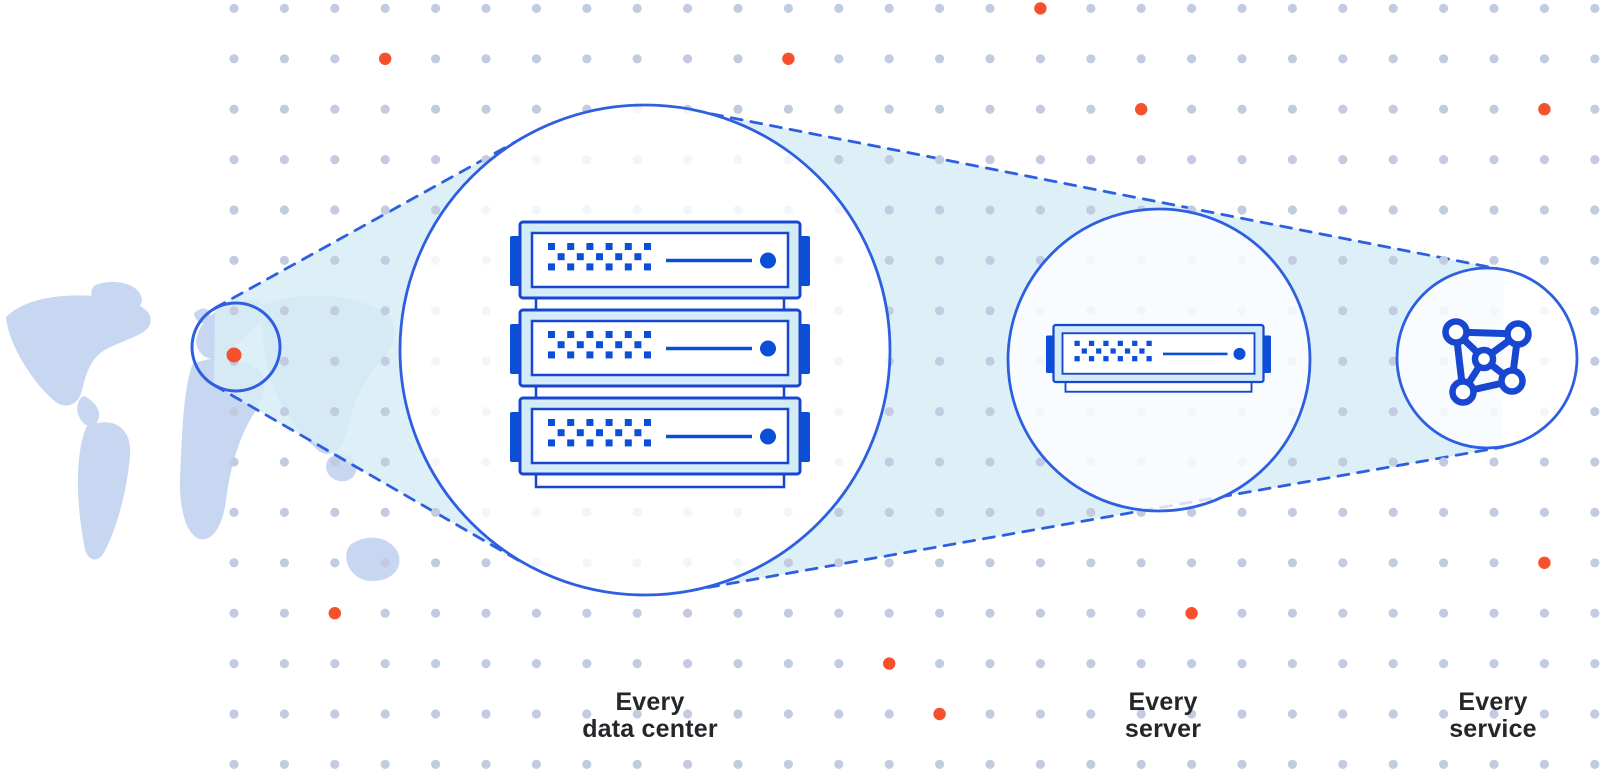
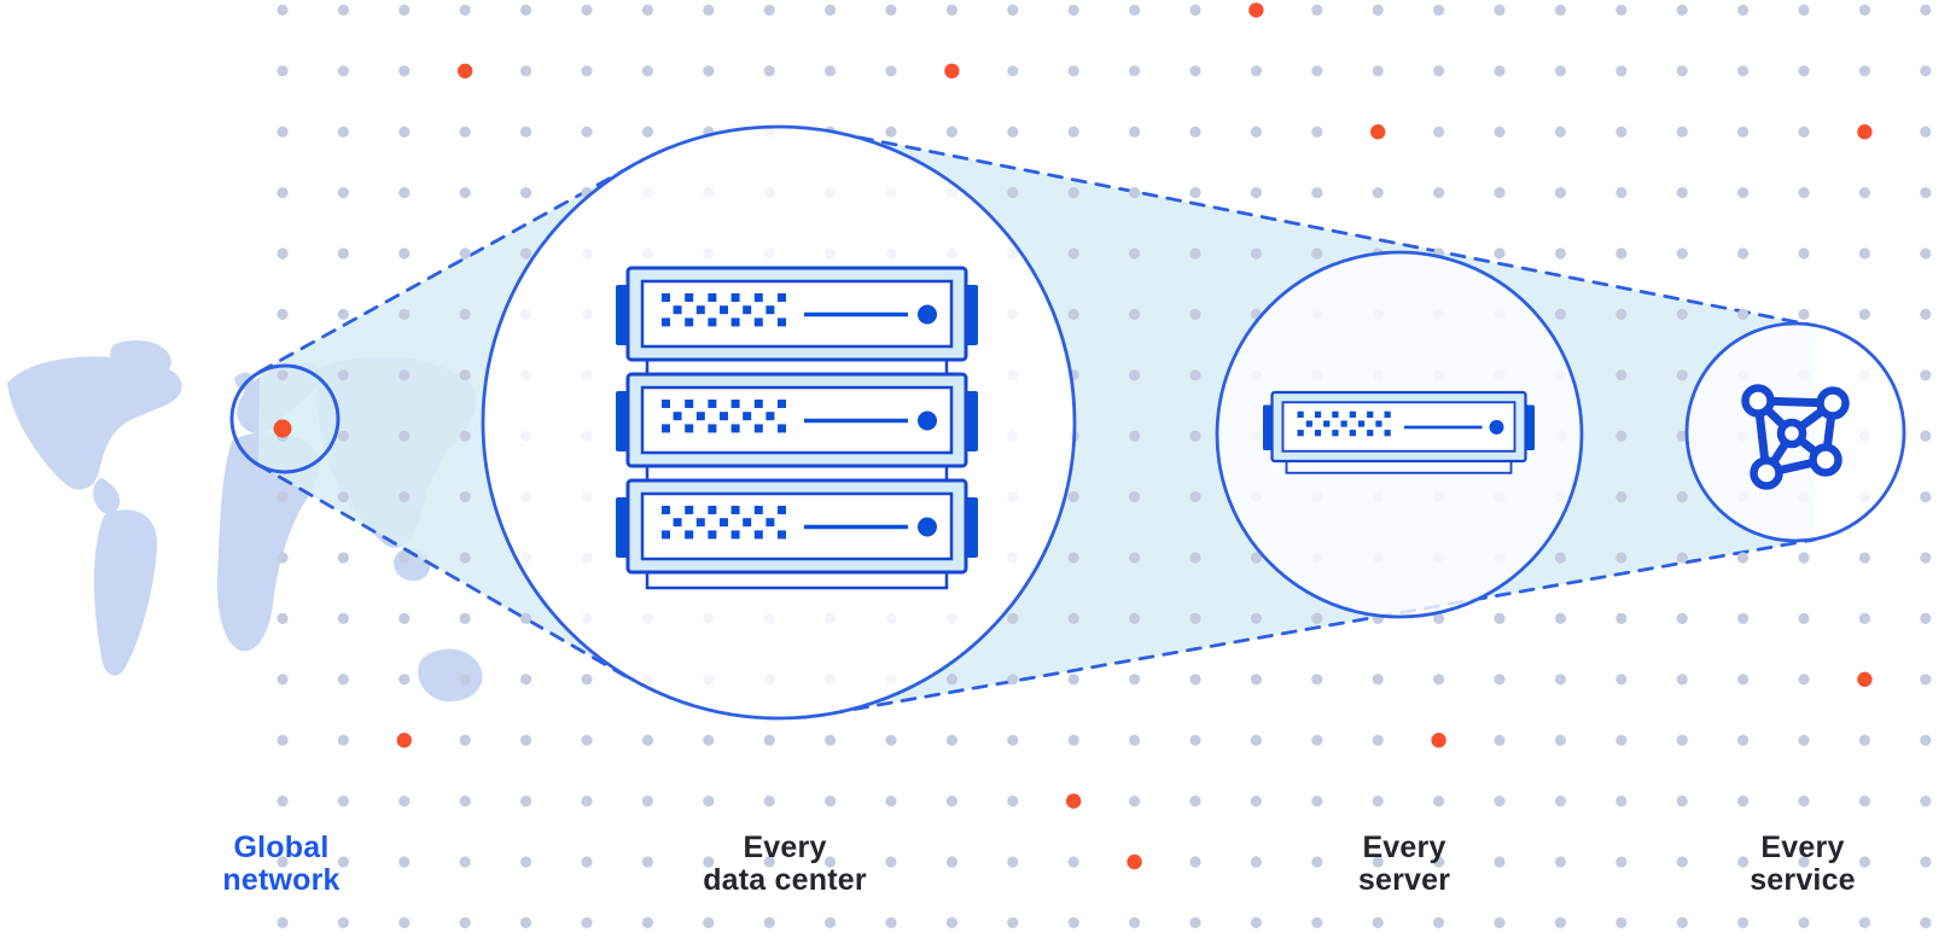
+ Global
+ network
  Every
  data center
  Every
  server
  Every
  service
